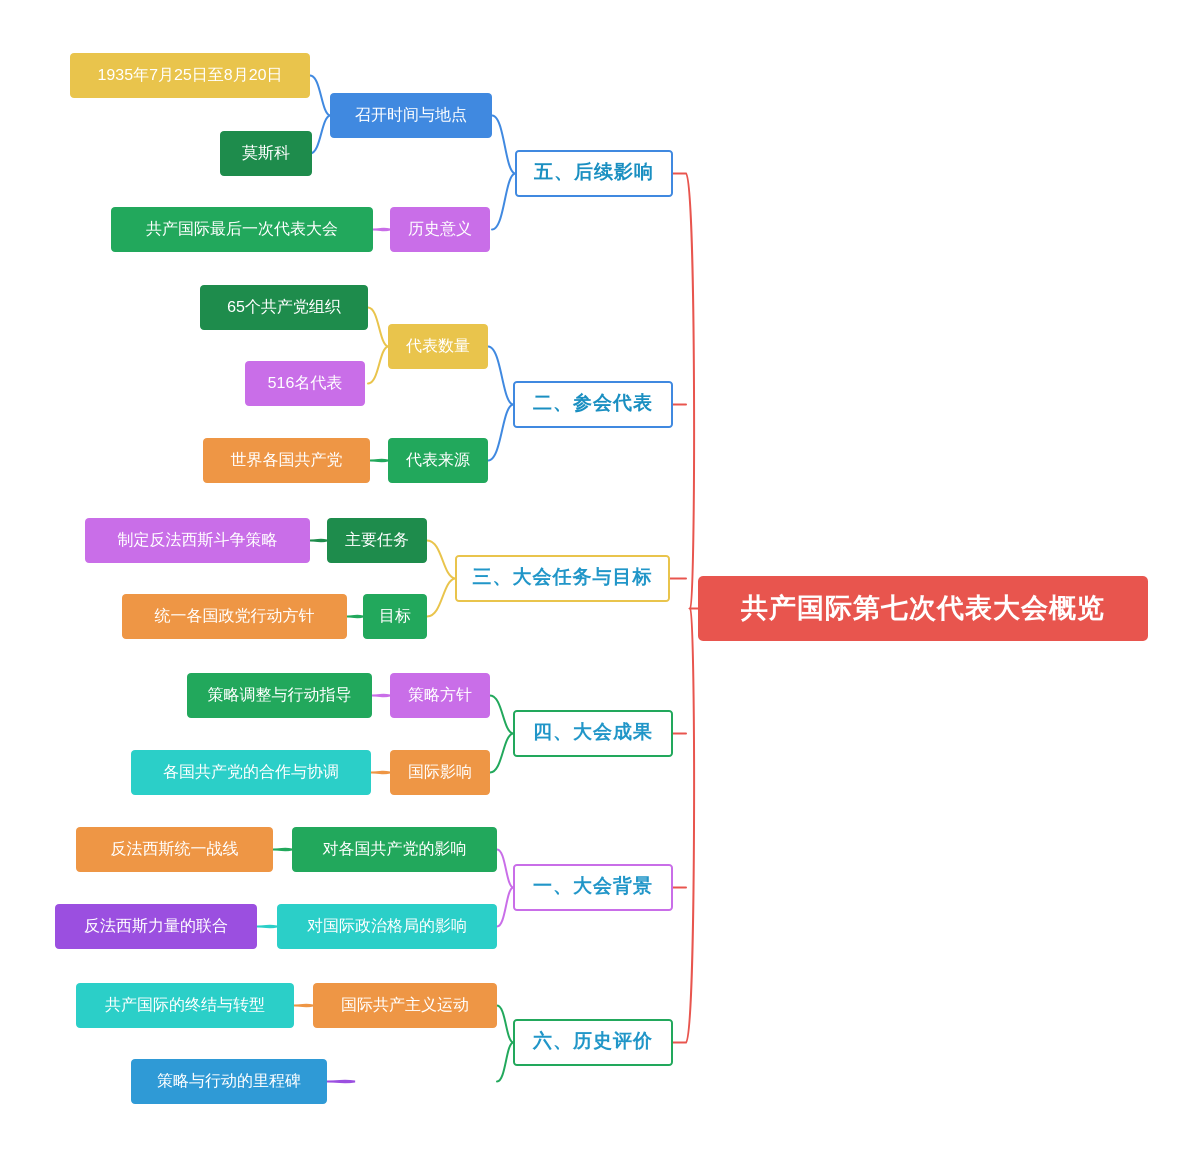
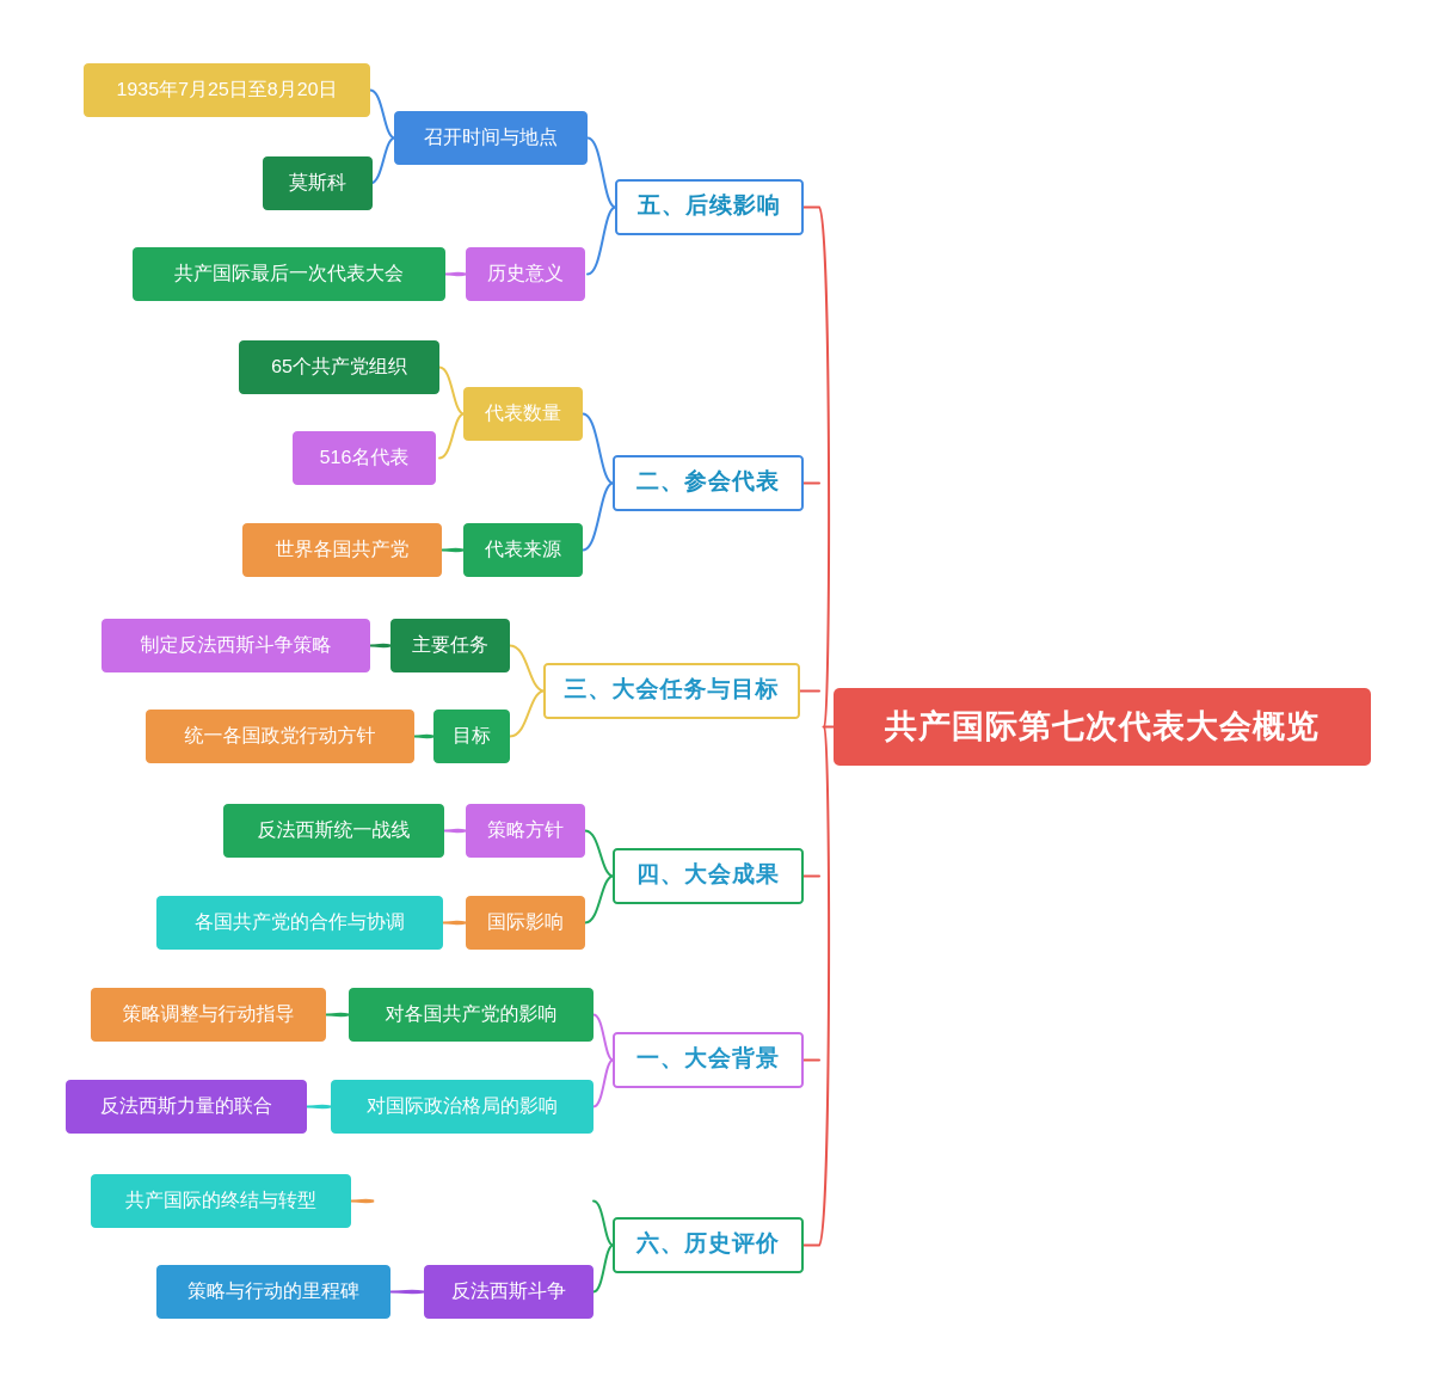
  共产国际第七次代表大会概览
  五、后续影响
  召开时间与地点
  1935年7月25日至8月20日
  莫斯科
  历史意义
  共产国际最后一次代表大会
  二、参会代表
  代表数量
  65个共产党组织
  516名代表
  代表来源
  世界各国共产党
  三、大会任务与目标
  主要任务
  制定反法西斯斗争策略
  目标
  统一各国政党行动方针
  四、大会成果
  策略方针
- 策略调整与行动指导
+ 反法西斯统一战线
  国际影响
  各国共产党的合作与协调
  一、大会背景
  对各国共产党的影响
- 反法西斯统一战线
+ 策略调整与行动指导
  对国际政治格局的影响
  反法西斯力量的联合
  六、历史评价
- 国际共产主义运动
  共产国际的终结与转型
+ 反法西斯斗争
  策略与行动的里程碑
